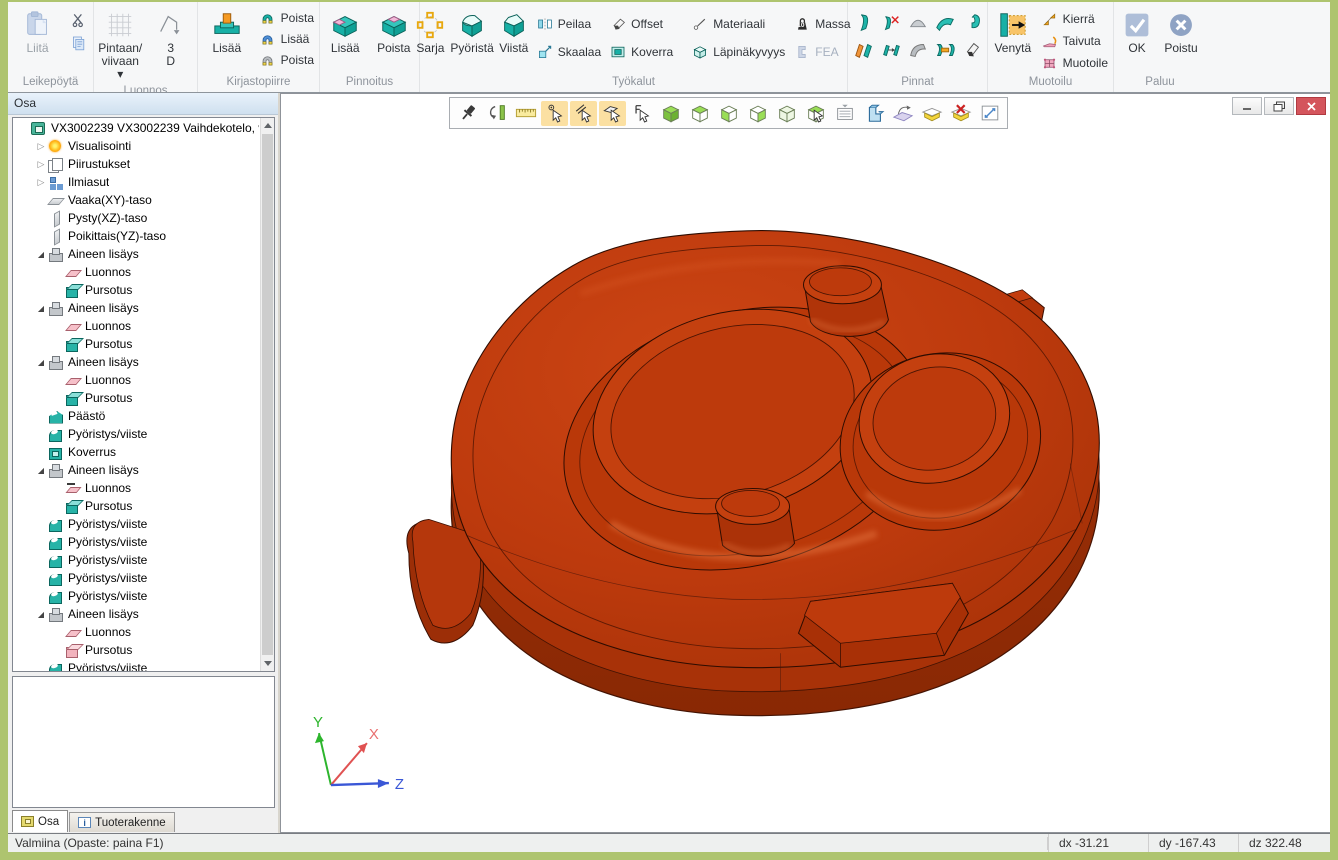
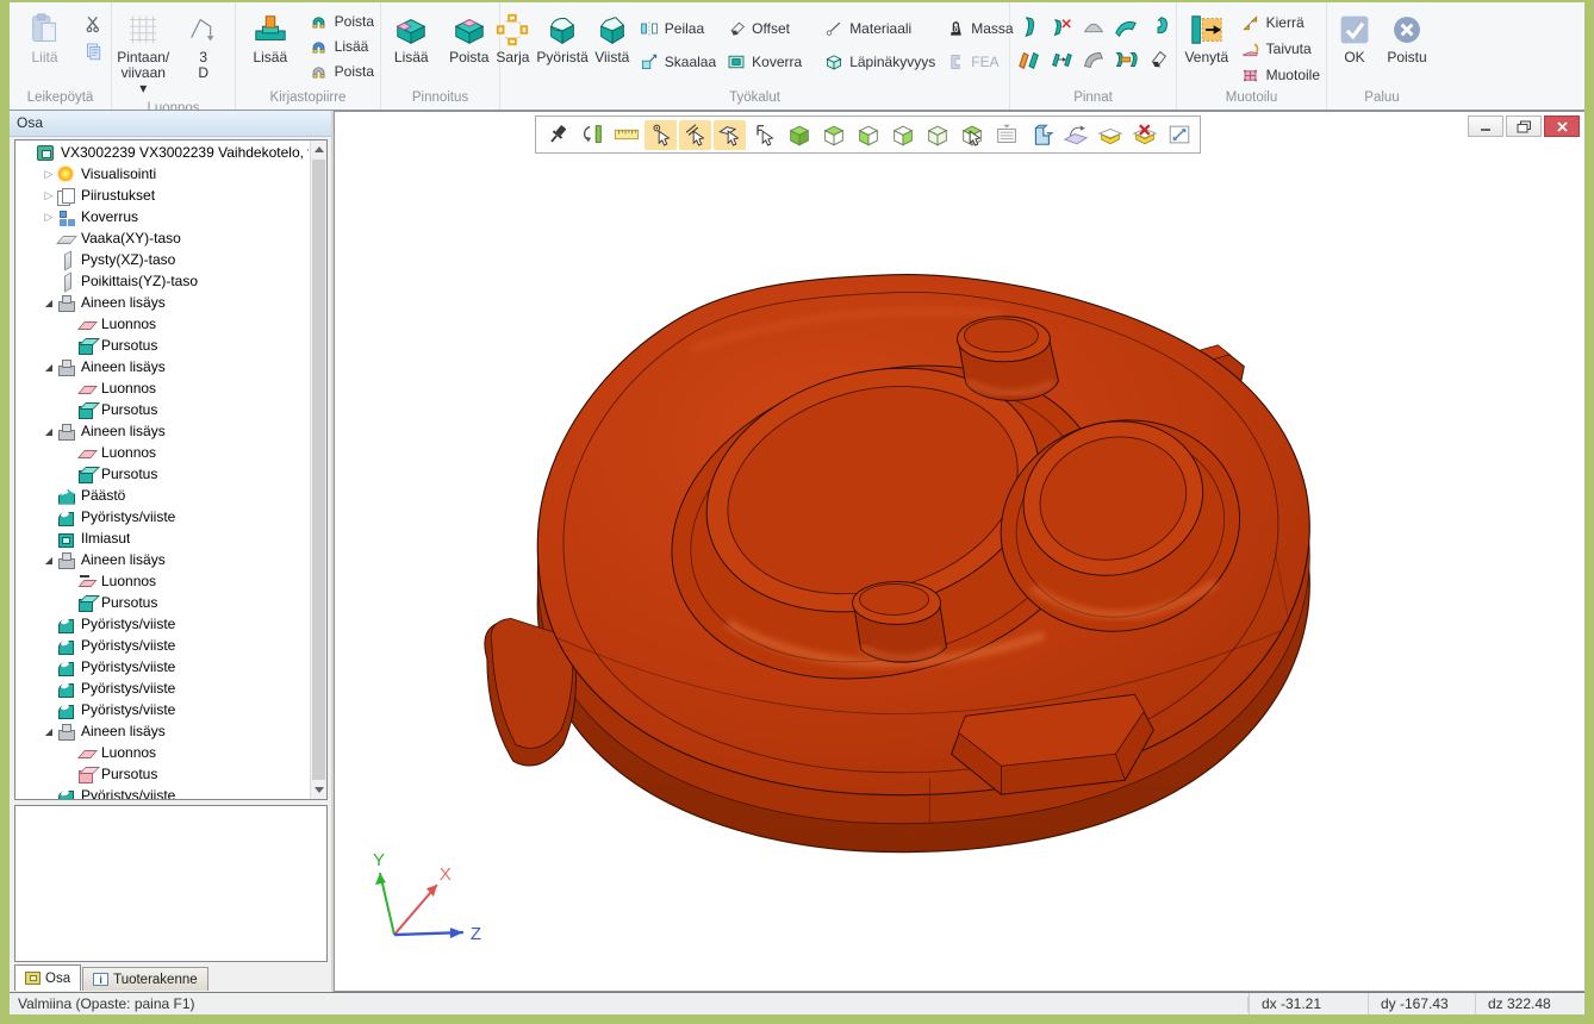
  Liitä
  Leikepöytä
  Pintaan/
  viivaan ▾
  3
  D
  Luonnos
  Lisää
  Poista
  Lisää
  Poista
  Kirjastopiirre
  Lisää
  Poista
  Pinnoitus
  Sarja
  Pyöristä
  Viistä
  Peilaa
  Skaalaa
  Offset
  Koverra
  Materiaali
  Läpinäkyvyys
  Massa
  FEA
  Työkalut
  Pinnat
  Venytä
  Kierrä
  Taivuta
  Muotoile
  Muotoilu
  OK
  Poistu
  Paluu
  Osa
  VX3002239 VX3002239 Vaihdekotelo,
  ▷
  Visualisointi
  ▷
  Piirustukset
  ▷
- Ilmiasut
+ Koverrus
  Vaaka(XY)-taso
  Pysty(XZ)-taso
  Poikittais(YZ)-taso
  ◢
  Aineen lisäys
  Luonnos
  Pursotus
  ◢
  Aineen lisäys
  Luonnos
  Pursotus
  ◢
  Aineen lisäys
  Luonnos
  Pursotus
  Päästö
  Pyöristys/viiste
- Koverrus
+ Ilmiasut
  ◢
  Aineen lisäys
  Luonnos
  Pursotus
  Pyöristys/viiste
  Pyöristys/viiste
  Pyöristys/viiste
  Pyöristys/viiste
  Pyöristys/viiste
  ◢
  Aineen lisäys
  Luonnos
  Pursotus
  Pyöristys/viiste
  Osa
  i
  Tuoterakenne
  Y
  X
  Z
  Valmiina (Opaste: paina F1)
  dx -31.21
  dy -167.43
  dz 322.48
